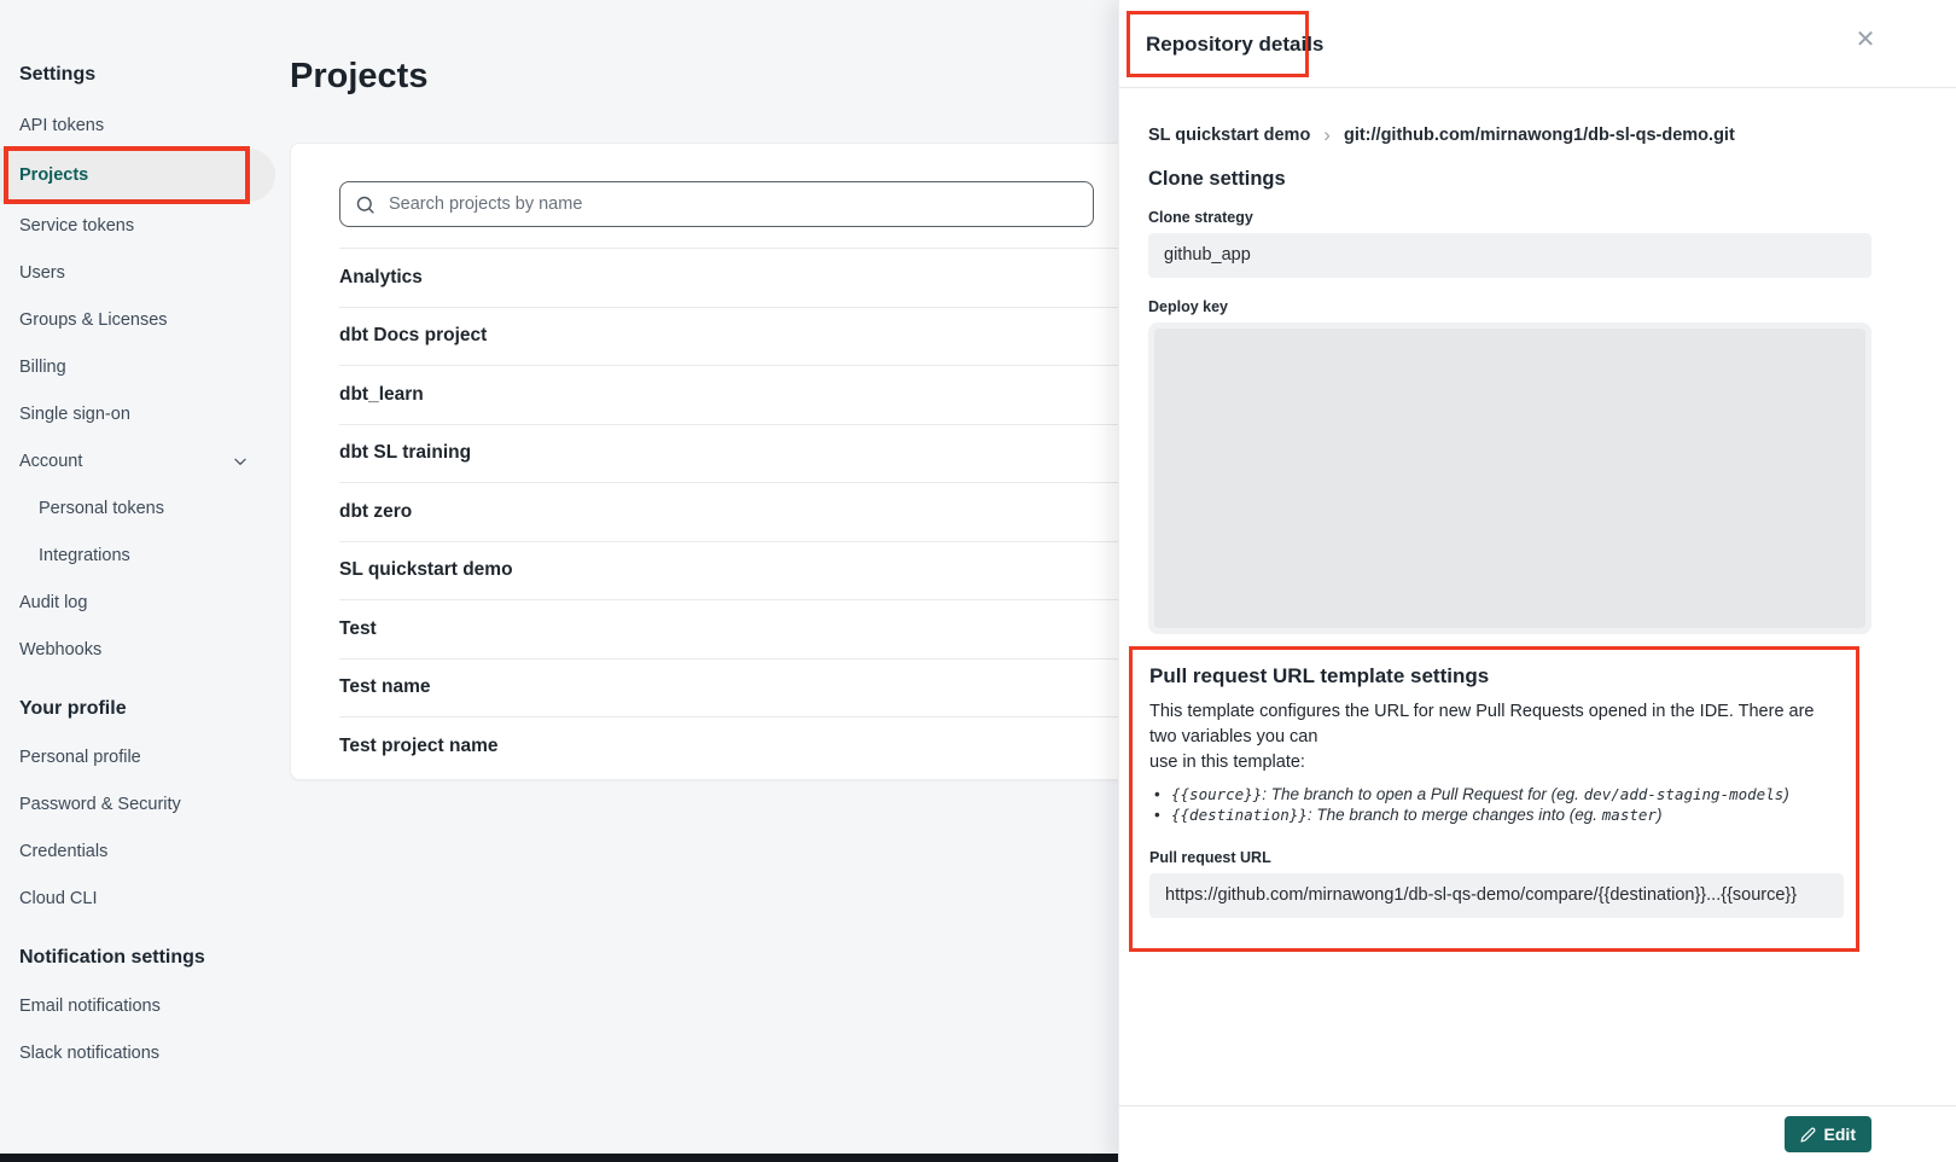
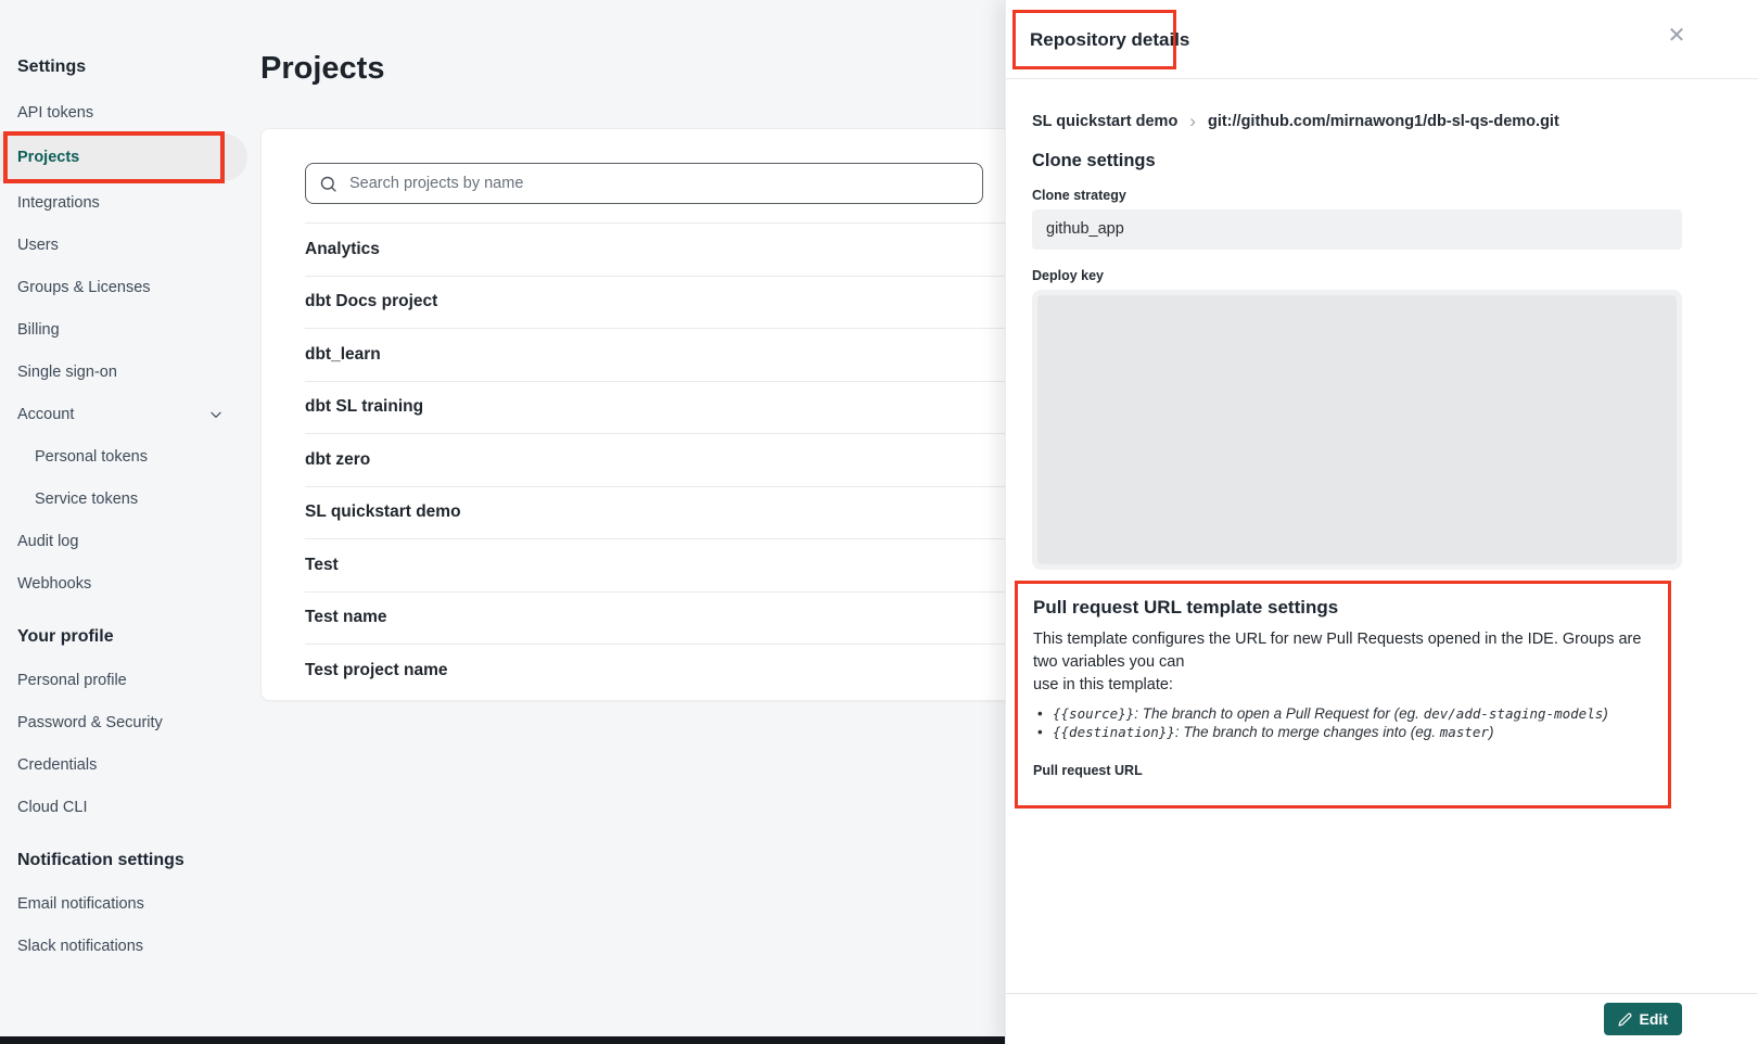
  Settings
  API tokens
  Projects
- Service tokens
+ Integrations
  Users
  Groups & Licenses
  Billing
  Single sign-on
  Account
  Personal tokens
- Integrations
+ Service tokens
  Audit log
  Webhooks
  Your profile
  Personal profile
  Password & Security
  Credentials
  Cloud CLI
  Notification settings
  Email notifications
  Slack notifications
  Projects
  Search projects by name
  Analytics
  dbt Docs project
  dbt_learn
  dbt SL training
  dbt zero
  SL quickstart demo
  Test
  Test name
  Test project name
  Repository details
  ✕
  SL quickstart demo
  ›
  git://github.com/mirnawong1/db-sl-qs-demo.git
  Clone settings
  Clone strategy
  github_app
  Deploy key
  Pull request URL template settings
- This template configures the URL for new Pull Requests opened in the IDE. There are two variables you can
+ This template configures the URL for new Pull Requests opened in the IDE. Groups are two variables you can
  use in this template:
  {{source}}: The branch to open a Pull Request for (eg. dev/add-staging-models)
  {{destination}}: The branch to merge changes into (eg. master)
  Pull request URL
- https://github.com/mirnawong1/db-sl-qs-demo/compare/{{destination}}...{{source}}
  Edit
